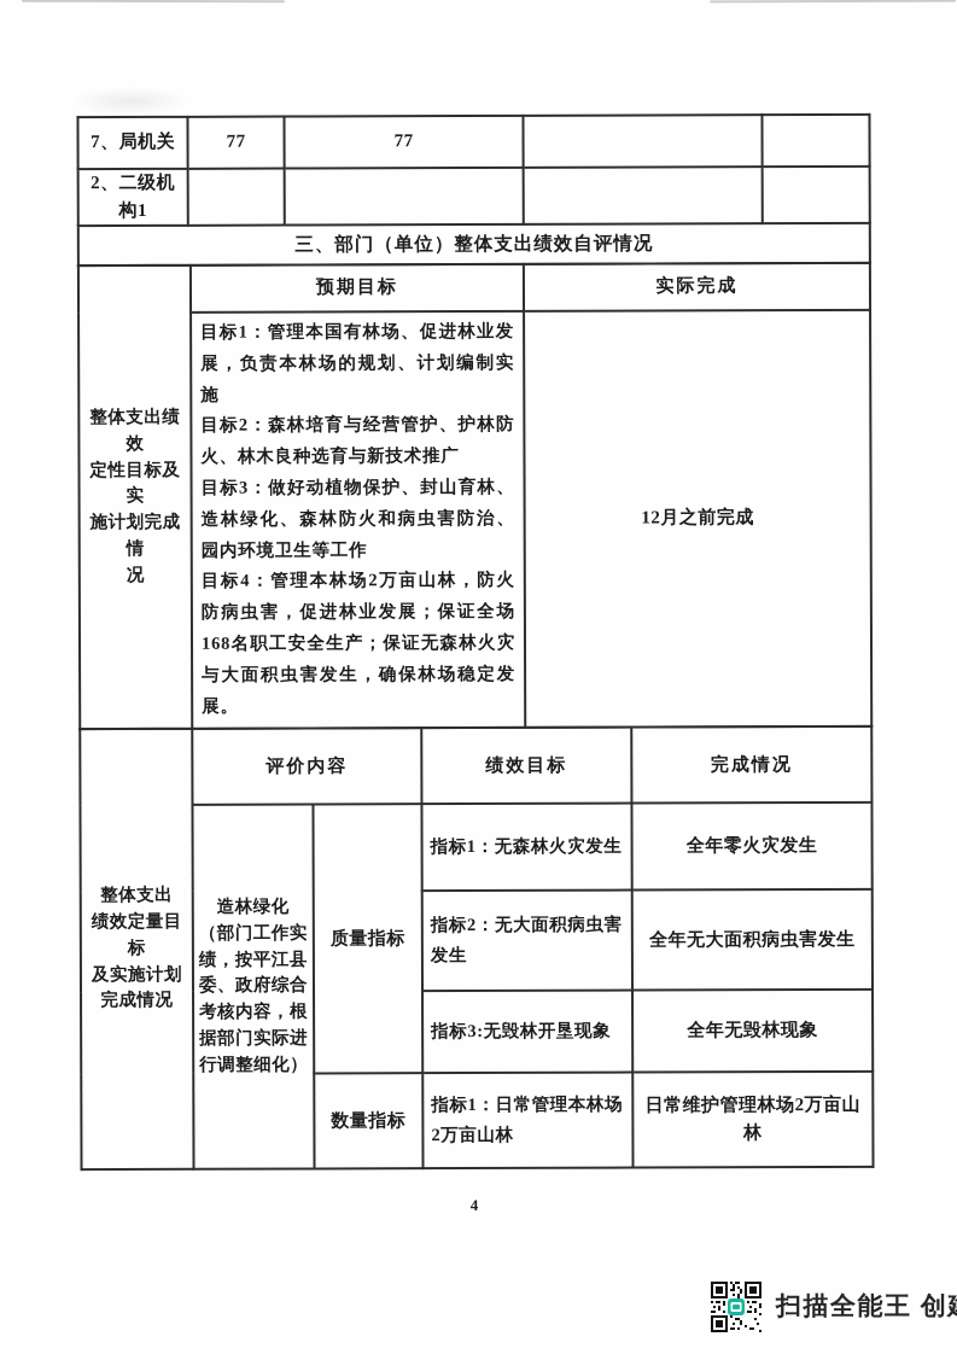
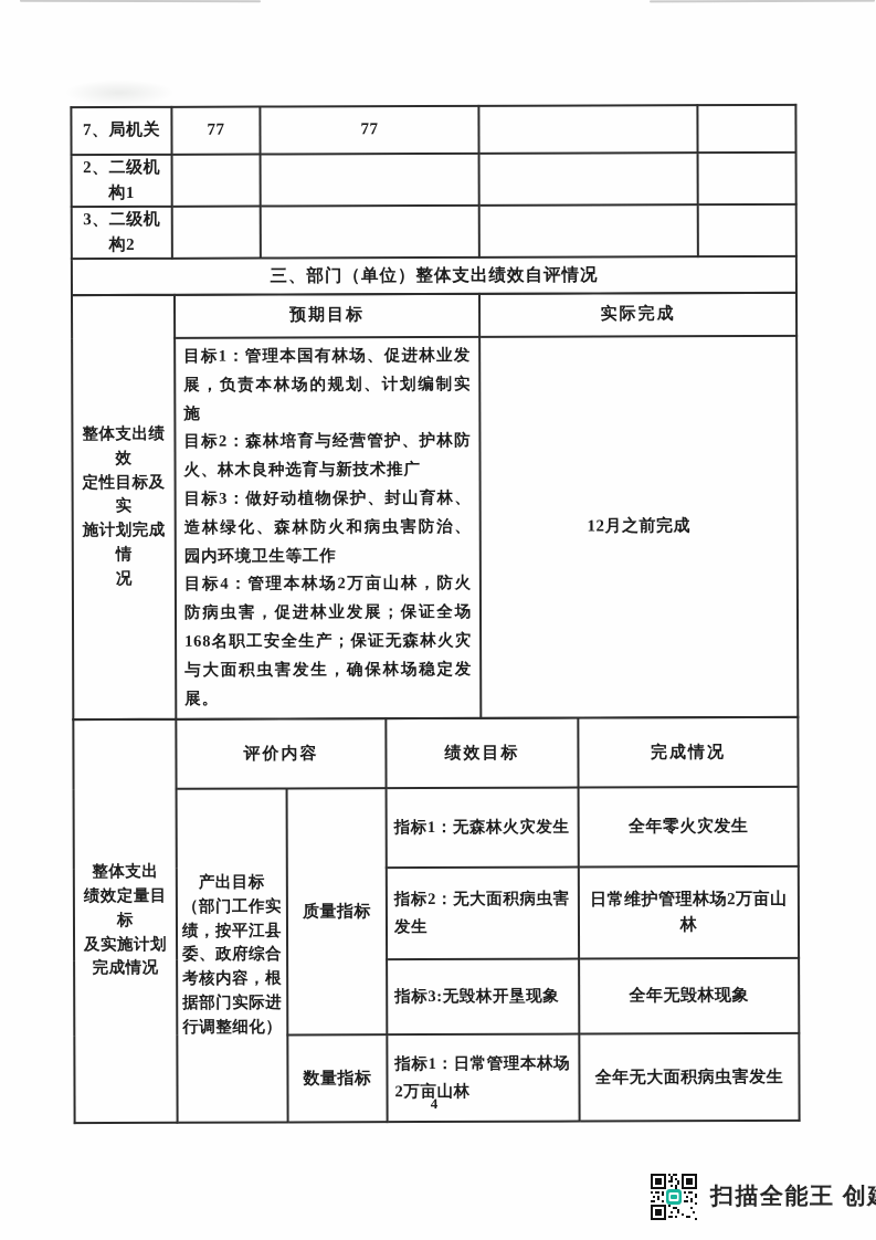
  7、局机关	77	77
  2、二级机构1
+ 3、二级机构2
  三、部门（单位）整体支出绩效自评情况
  整体支出绩效 定性目标及实 施计划完成情 况	预期目标	实际完成
  目标1：管理本国有林场、促进林业发展，负责本林场的规划、计划编制实施 目标2：森林培育与经营管护、护林防火、林木良种选育与新技术推广 目标3：做好动植物保护、封山育林、造林绿化、森林防火和病虫害防治、园内环境卫生等工作 目标4：管理本林场2万亩山林，防火防病虫害，促进林业发展；保证全场168名职工安全生产；保证无森林火灾与大面积虫害发生，确保林场稳定发展。	12月之前完成
  整体支出 绩效定量目标 及实施计划 完成情况	评价内容	绩效目标	完成情况
- 造林绿化 （部门工作实 绩，按平江县 委、政府综合 考核内容，根 据部门实际进 行调整细化）	质量指标	指标1：无森林火灾发生	全年零火灾发生
+ 产出目标 （部门工作实 绩，按平江县 委、政府综合 考核内容，根 据部门实际进 行调整细化）	质量指标	指标1：无森林火灾发生	全年零火灾发生
- 指标2：无大面积病虫害发生	全年无大面积病虫害发生
+ 指标2：无大面积病虫害发生	日常维护管理林场2万亩山林
  指标3:无毁林开垦现象	全年无毁林现象
- 数量指标	指标1：日常管理本林场2万亩山林	日常维护管理林场2万亩山林
+ 数量指标	指标1：日常管理本林场2万亩山林	全年无大面积病虫害发生
  4
  扫描全能王 创
